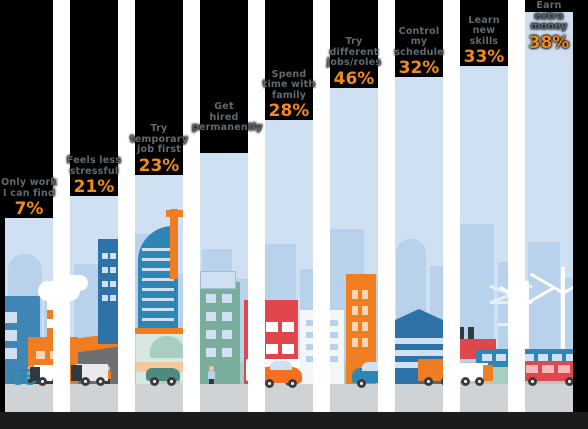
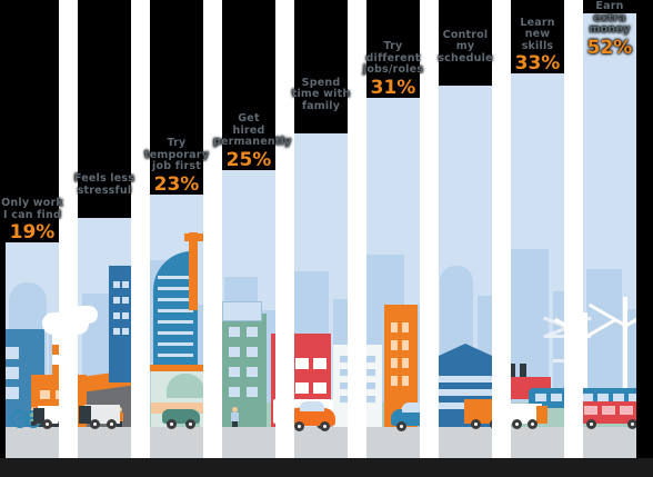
  Only work
  I can find
- 7%
+ 19%
  Feels less
  stressful
- 21%
  Try
  temporary
  job first
  23%
  Get
  hired
  permanently
+ 25%
  Spend
  time with
  family
- 28%
  Try
  different
  jobs/roles
- 46%
+ 31%
  Control
  my
  schedule
- 32%
  Learn
  new
  skills
  33%
  Earn
  extra
  money
- 38%
+ 52%
